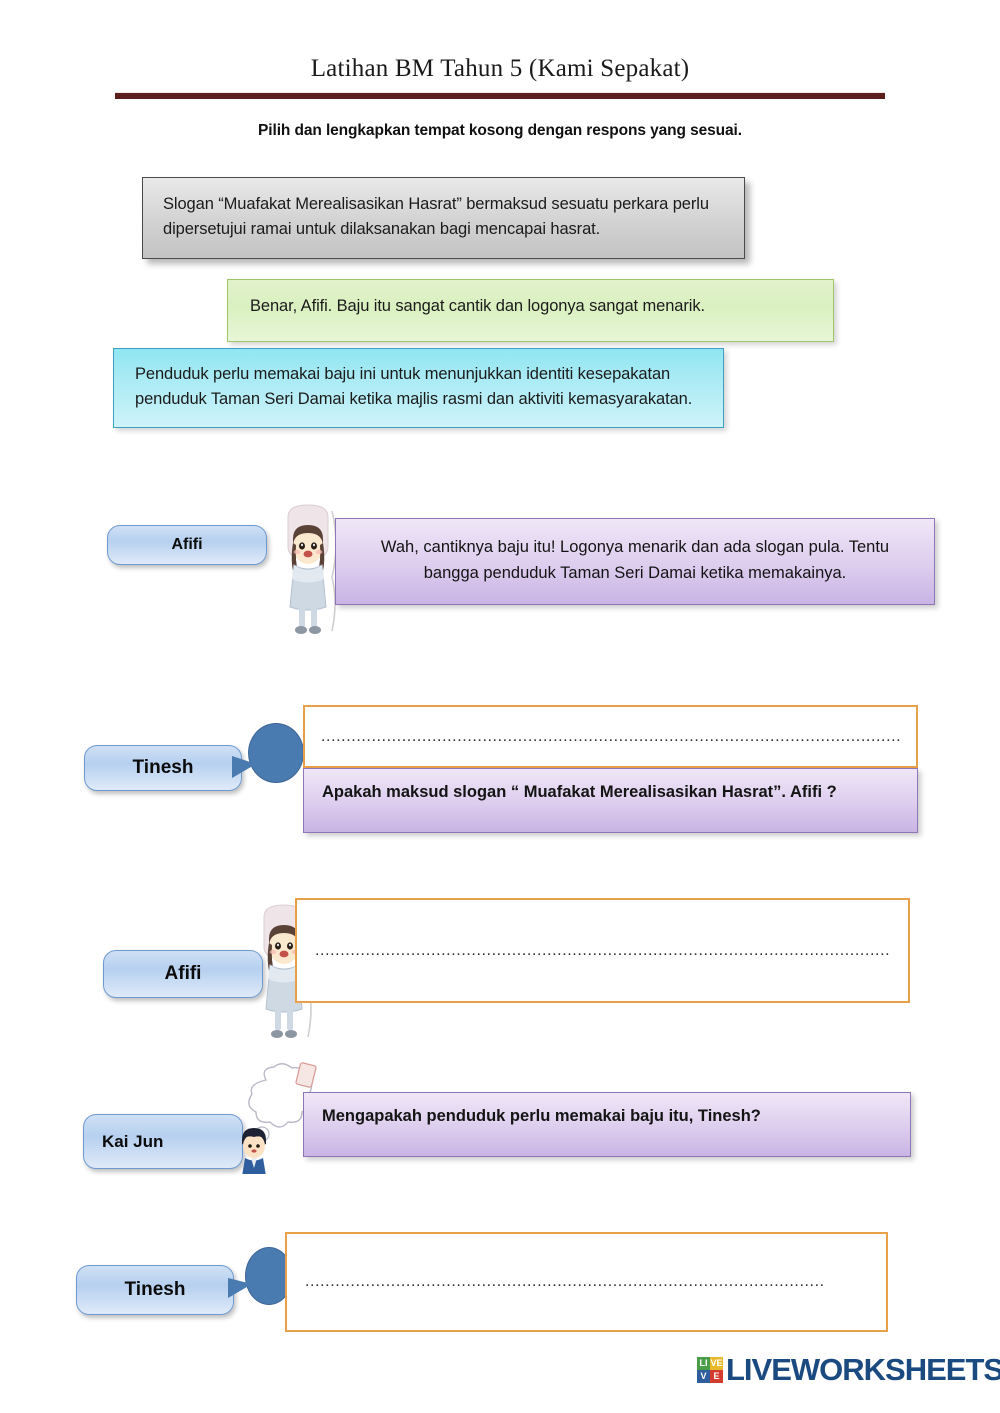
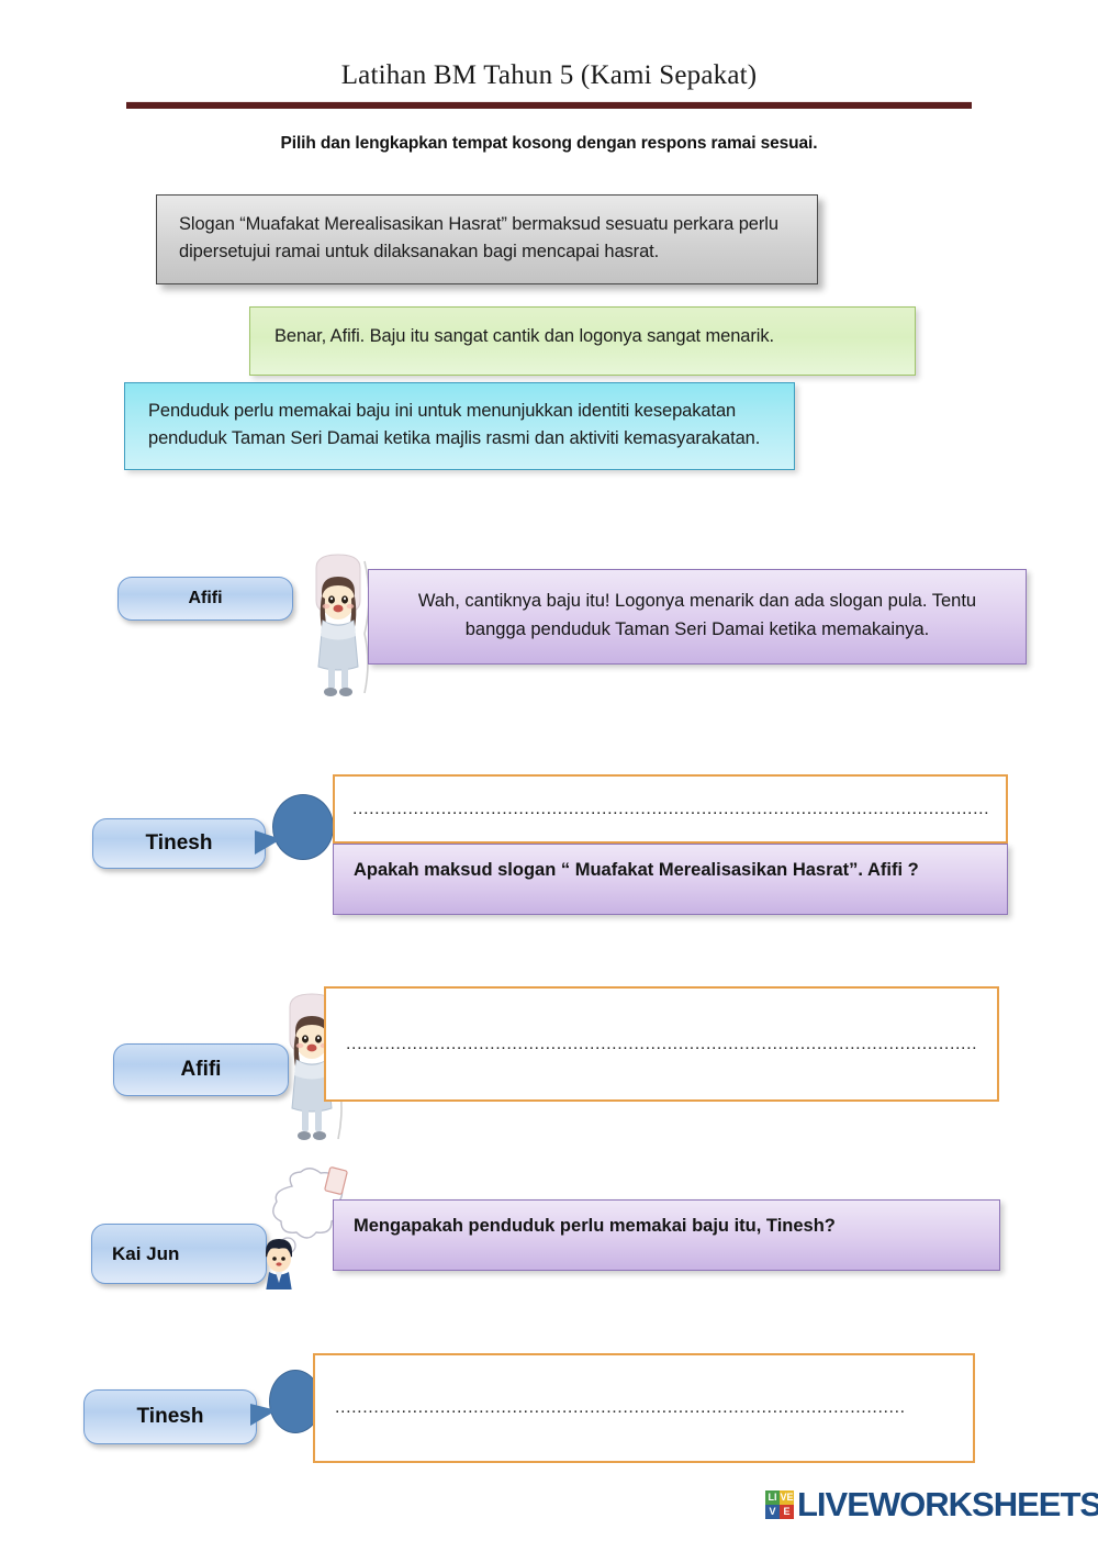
  Latihan BM Tahun 5 (Kami Sepakat)
- Pilih dan lengkapkan tempat kosong dengan respons yang sesuai.
+ Pilih dan lengkapkan tempat kosong dengan respons ramai sesuai.
  Slogan “Muafakat Merealisasikan Hasrat” bermaksud sesuatu perkara perlu dipersetujui ramai untuk dilaksanakan bagi mencapai hasrat.
  Benar, Afifi. Baju itu sangat cantik dan logonya sangat menarik.
  Penduduk perlu memakai baju ini untuk menunjukkan identiti kesepakatan penduduk Taman Seri Damai ketika majlis rasmi dan aktiviti kemasyarakatan.
  Afifi
  Wah, cantiknya baju itu! Logonya menarik dan ada slogan pula. Tentu bangga penduduk Taman Seri Damai ketika memakainya.
  Tinesh
  ...................................................................................................................
  Apakah maksud slogan “ Muafakat Merealisasikan Hasrat”. Afifi ?
  Afifi
  ..................................................................................................................
  Kai Jun
  Mengapakah penduduk perlu memakai baju itu, Tinesh?
  Tinesh
  .......................................................................................................
  LI
  VE
  V
  E
  LIVEWORKSHEETS
